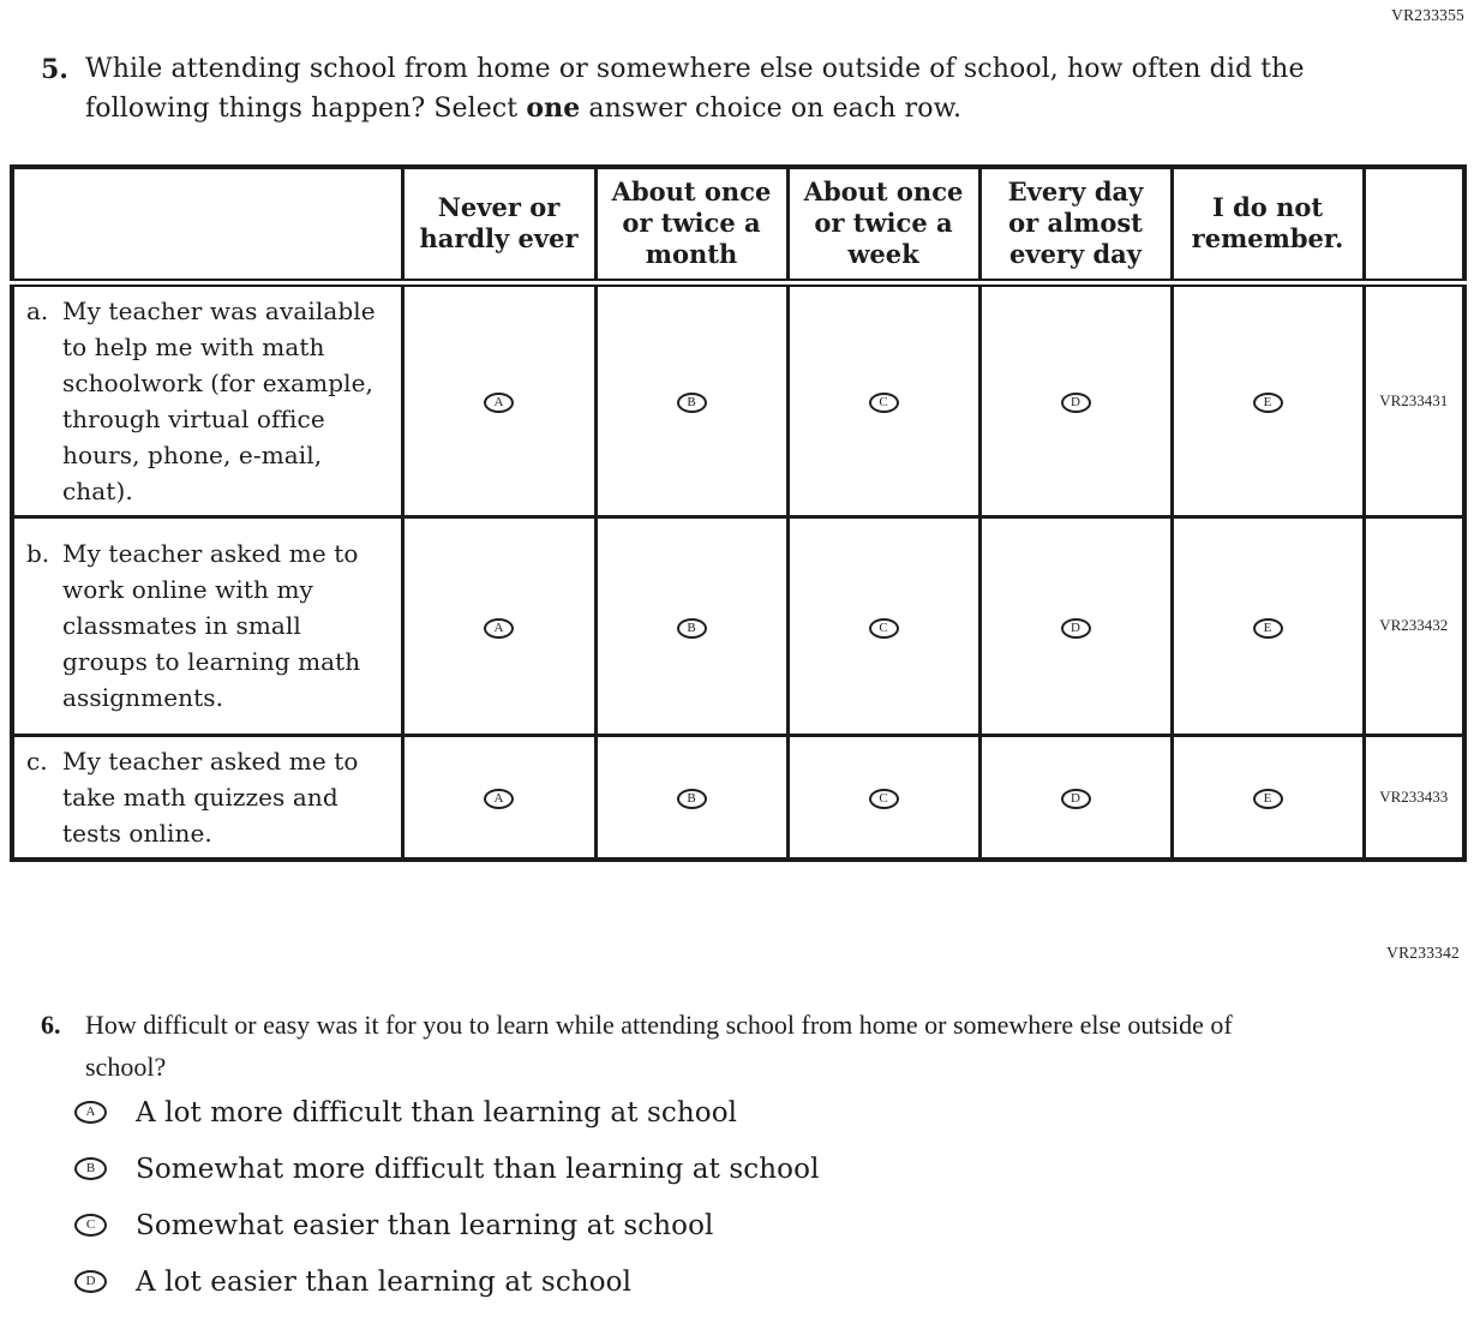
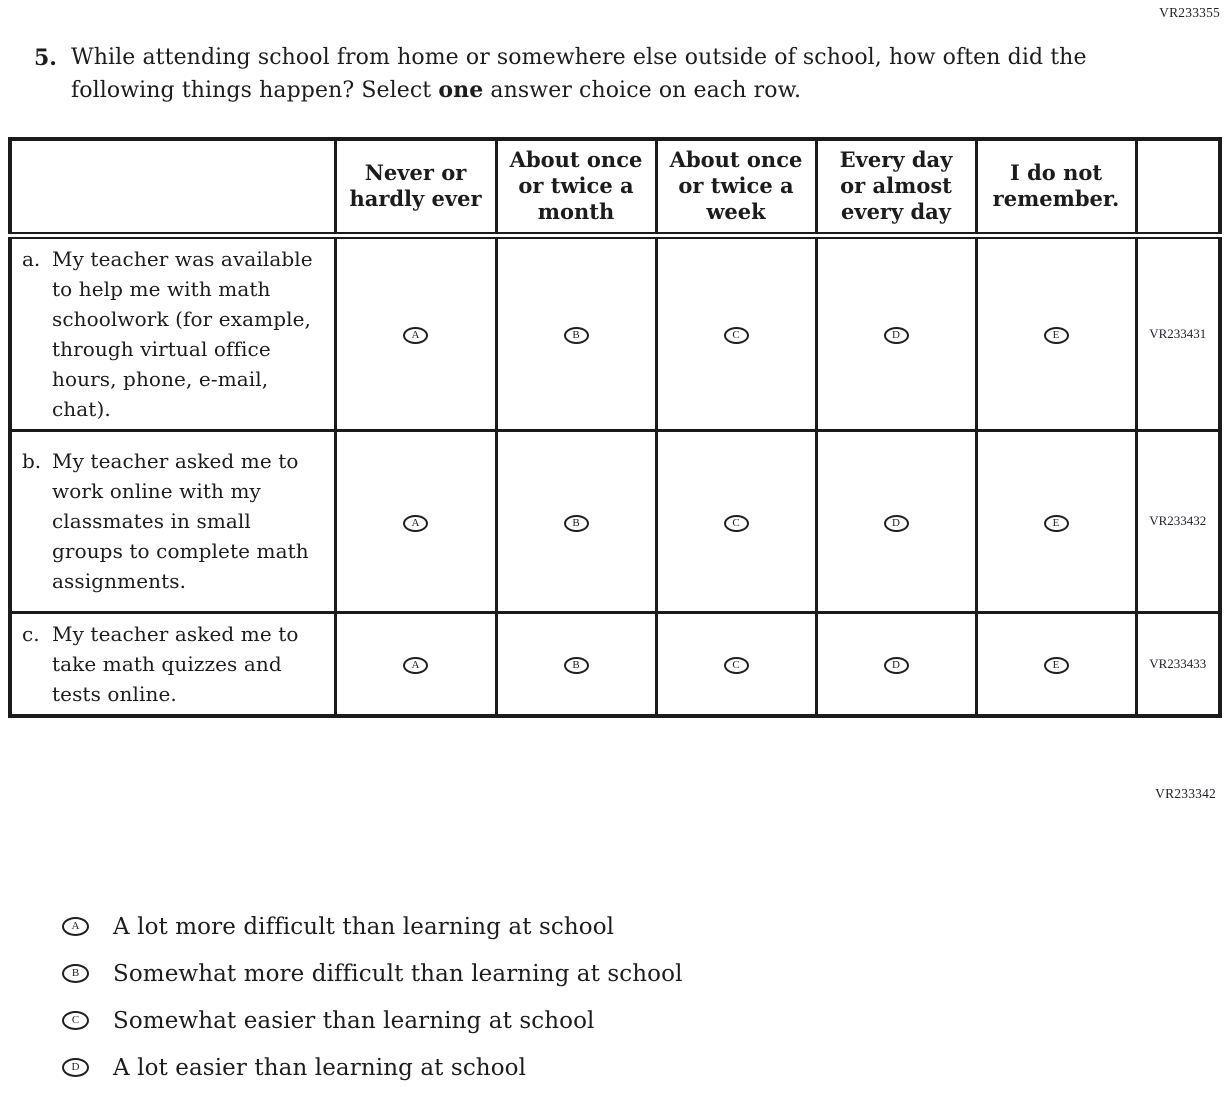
  VR233355
  5.
  While attending school from home or somewhere else outside of school, how often did the following things happen? Select one answer choice on each row.
  	Never or hardly ever	About once or twice a month	About once or twice a week	Every day or almost every day	I do not remember.
  a. My teacher was available to help me with math schoolwork (for example, through virtual office hours, phone, e-mail, chat).	A	B	C	D	E	VR233431
- b. My teacher asked me to work online with my classmates in small groups to learning math assignments.	A	B	C	D	E	VR233432
+ b. My teacher asked me to work online with my classmates in small groups to complete math assignments.	A	B	C	D	E	VR233432
  c. My teacher asked me to take math quizzes and tests online.	A	B	C	D	E	VR233433
  VR233342
- 6.
- How difficult or easy was it for you to learn while attending school from home or somewhere else outside of school?
  A
  A lot more difficult than learning at school
  B
  Somewhat more difficult than learning at school
  C
  Somewhat easier than learning at school
  D
  A lot easier than learning at school
